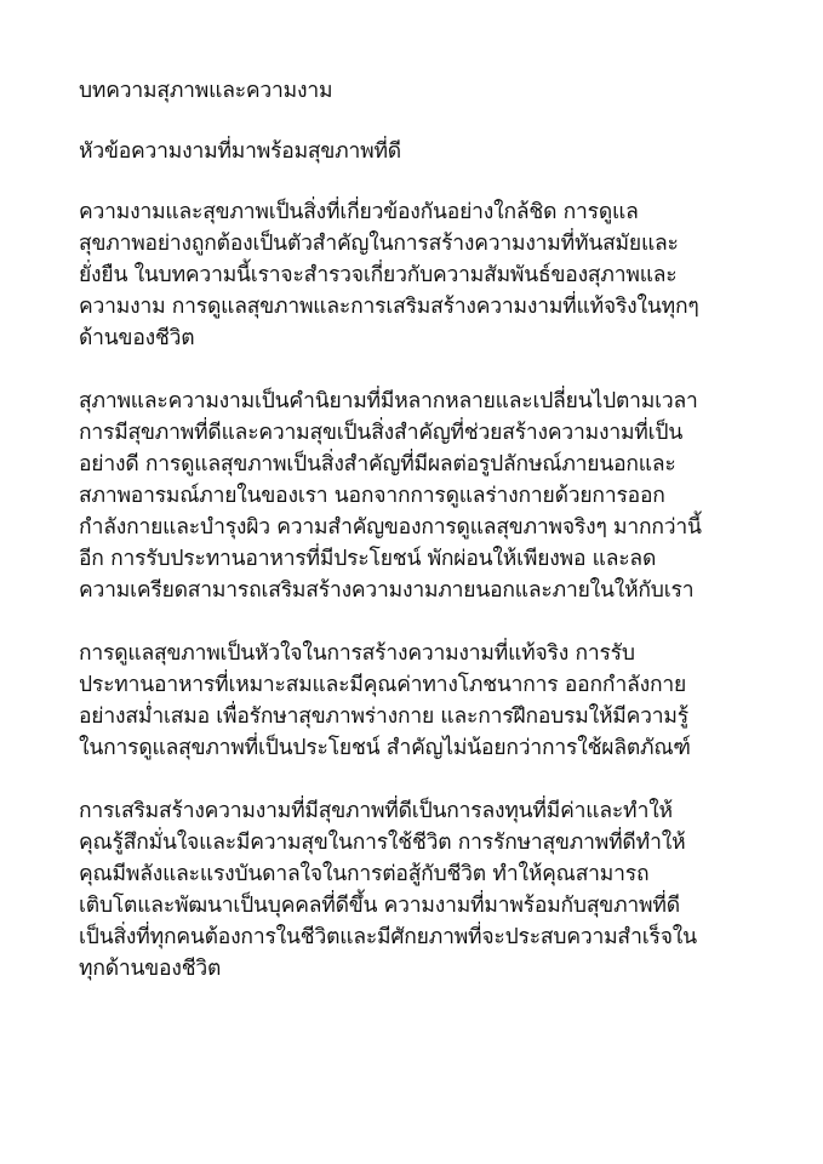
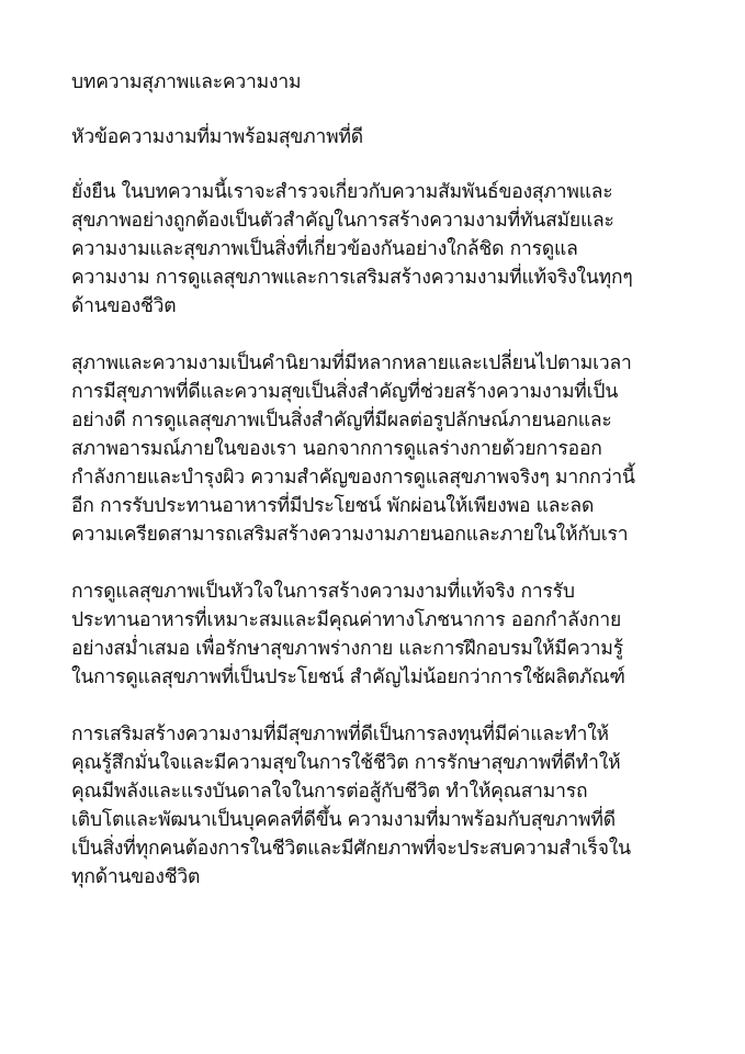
  บทความสุภาพและความงาม
  หัวข้อความงามที่มาพร้อมสุขภาพที่ดี
- ความงามและสุขภาพเป็นสิ่งที่เกี่ยวข้องกันอย่างใกล้ชิด การดูแล
+ ยั่งยืน ในบทความนี้เราจะสำรวจเกี่ยวกับความสัมพันธ์ของสุภาพและ
  สุขภาพอย่างถูกต้องเป็นตัวสำคัญในการสร้างความงามที่ทันสมัยและ
- ยั่งยืน ในบทความนี้เราจะสำรวจเกี่ยวกับความสัมพันธ์ของสุภาพและ
+ ความงามและสุขภาพเป็นสิ่งที่เกี่ยวข้องกันอย่างใกล้ชิด การดูแล
  ความงาม การดูแลสุขภาพและการเสริมสร้างความงามที่แท้จริงในทุกๆ
  ด้านของชีวิต
  สุภาพและความงามเป็นคำนิยามที่มีหลากหลายและเปลี่ยนไปตามเวลา
  การมีสุขภาพที่ดีและความสุขเป็นสิ่งสำคัญที่ช่วยสร้างความงามที่เป็น
  อย่างดี การดูแลสุขภาพเป็นสิ่งสำคัญที่มีผลต่อรูปลักษณ์ภายนอกและ
  สภาพอารมณ์ภายในของเรา นอกจากการดูแลร่างกายด้วยการออก
  กำลังกายและบำรุงผิว ความสำคัญของการดูแลสุขภาพจริงๆ มากกว่านี้
  อีก การรับประทานอาหารที่มีประโยชน์ พักผ่อนให้เพียงพอ และลด
  ความเครียดสามารถเสริมสร้างความงามภายนอกและภายในให้กับเรา
  การดูแลสุขภาพเป็นหัวใจในการสร้างความงามที่แท้จริง การรับ
  ประทานอาหารที่เหมาะสมและมีคุณค่าทางโภชนาการ ออกกำลังกาย
  อย่างสม่ำเสมอ เพื่อรักษาสุขภาพร่างกาย และการฝึกอบรมให้มีความรู้
  ในการดูแลสุขภาพที่เป็นประโยชน์ สำคัญไม่น้อยกว่าการใช้ผลิตภัณฑ์
  การเสริมสร้างความงามที่มีสุขภาพที่ดีเป็นการลงทุนที่มีค่าและทำให้
  คุณรู้สึกมั่นใจและมีความสุขในการใช้ชีวิต การรักษาสุขภาพที่ดีทำให้
  คุณมีพลังและแรงบันดาลใจในการต่อสู้กับชีวิต ทำให้คุณสามารถ
  เติบโตและพัฒนาเป็นบุคคลที่ดีขึ้น ความงามที่มาพร้อมกับสุขภาพที่ดี
  เป็นสิ่งที่ทุกคนต้องการในชีวิตและมีศักยภาพที่จะประสบความสำเร็จใน
  ทุกด้านของชีวิต
